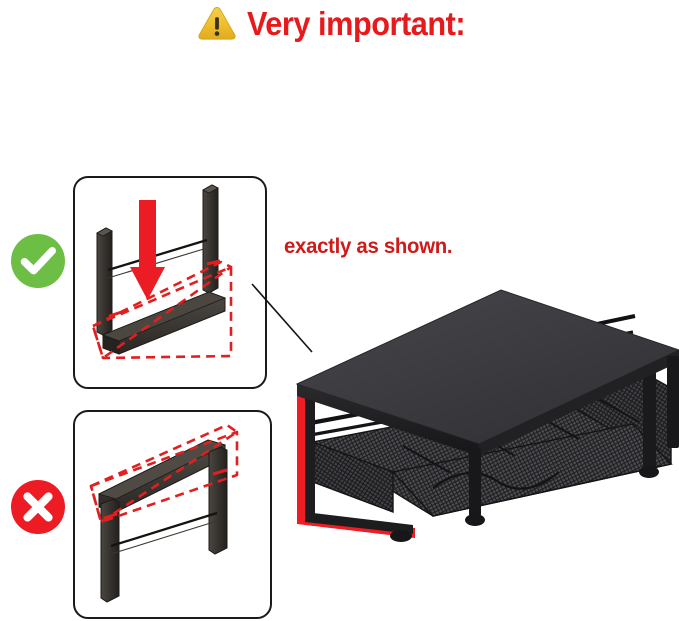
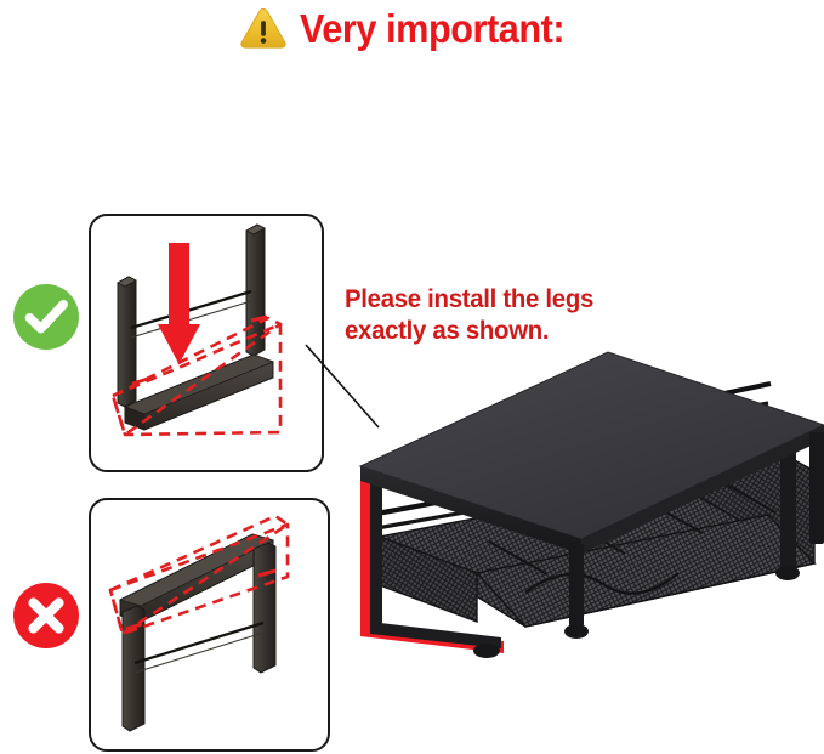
  Very important:
+ Please install the legs
  exactly as shown.
